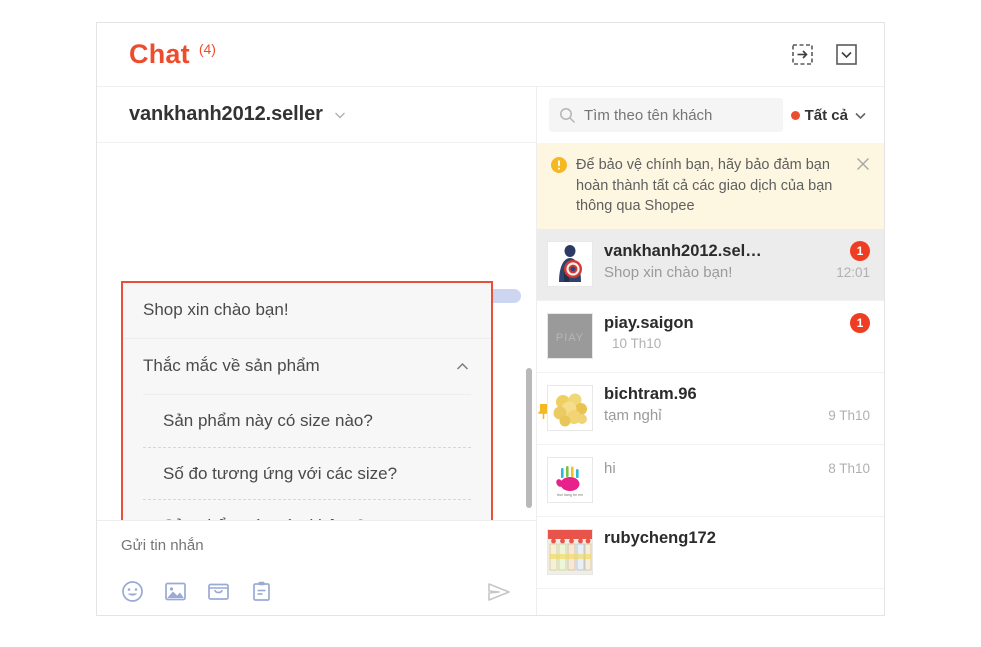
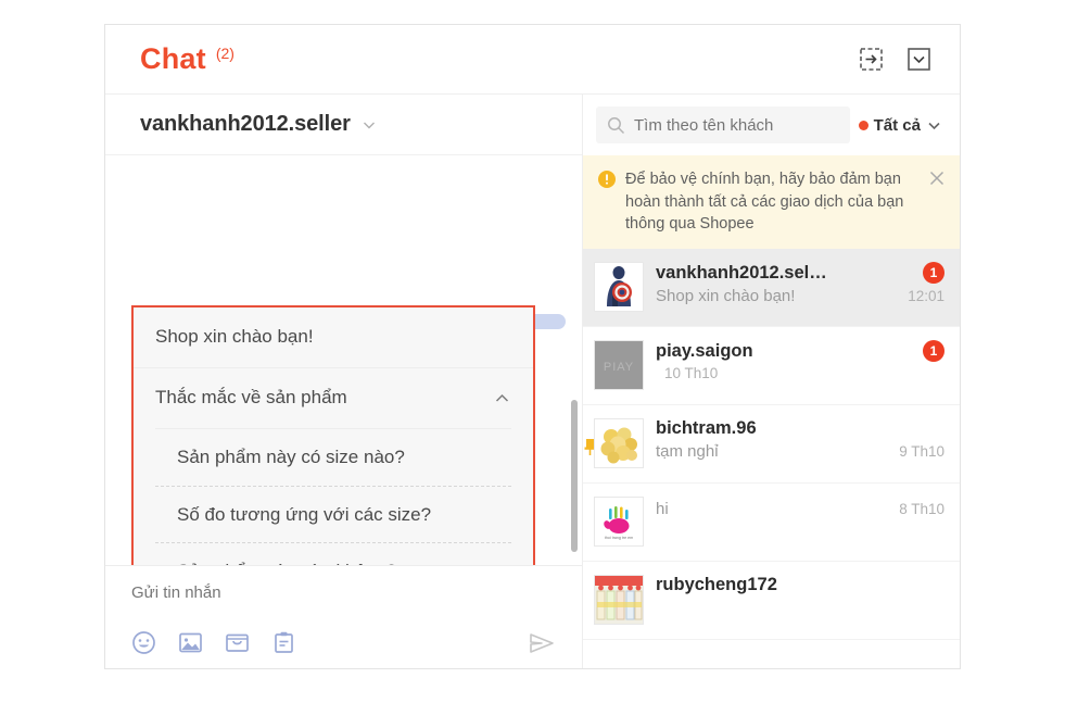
  Chat
- (4)
+ (2)
  vankhanh2012.seller
  Shop xin chào bạn!
  Thắc mắc về sản phẩm
  Sản phẩm này có size nào?
  Số đo tương ứng với các size?
  Gửi tin nhắn
  Tìm theo tên khách
  Tất cả
  Để bảo vệ chính bạn, hãy bảo đảm bạn hoàn thành tất cả các giao dịch của bạn thông qua Shopee
  vankhanh2012.sel…
  1
  Shop xin chào bạn!
  12:01
  PIAY
  piay.saigon
  1
  10 Th10
  bichtram.96
  tạm nghỉ
  9 Th10
  hi
  8 Th10
  rubycheng172
